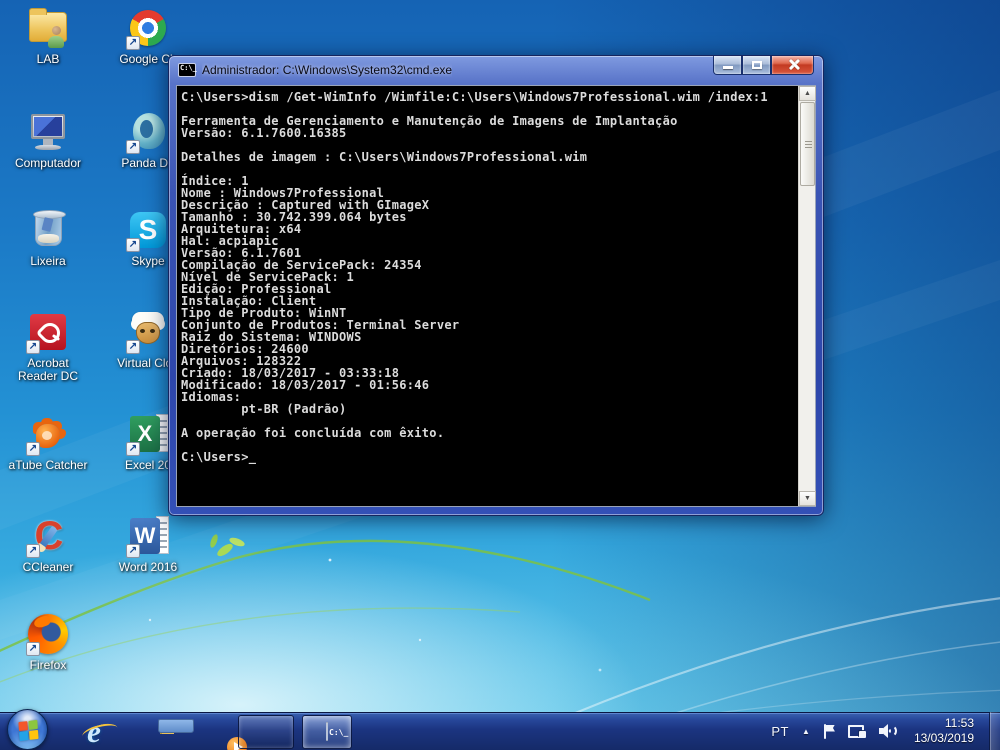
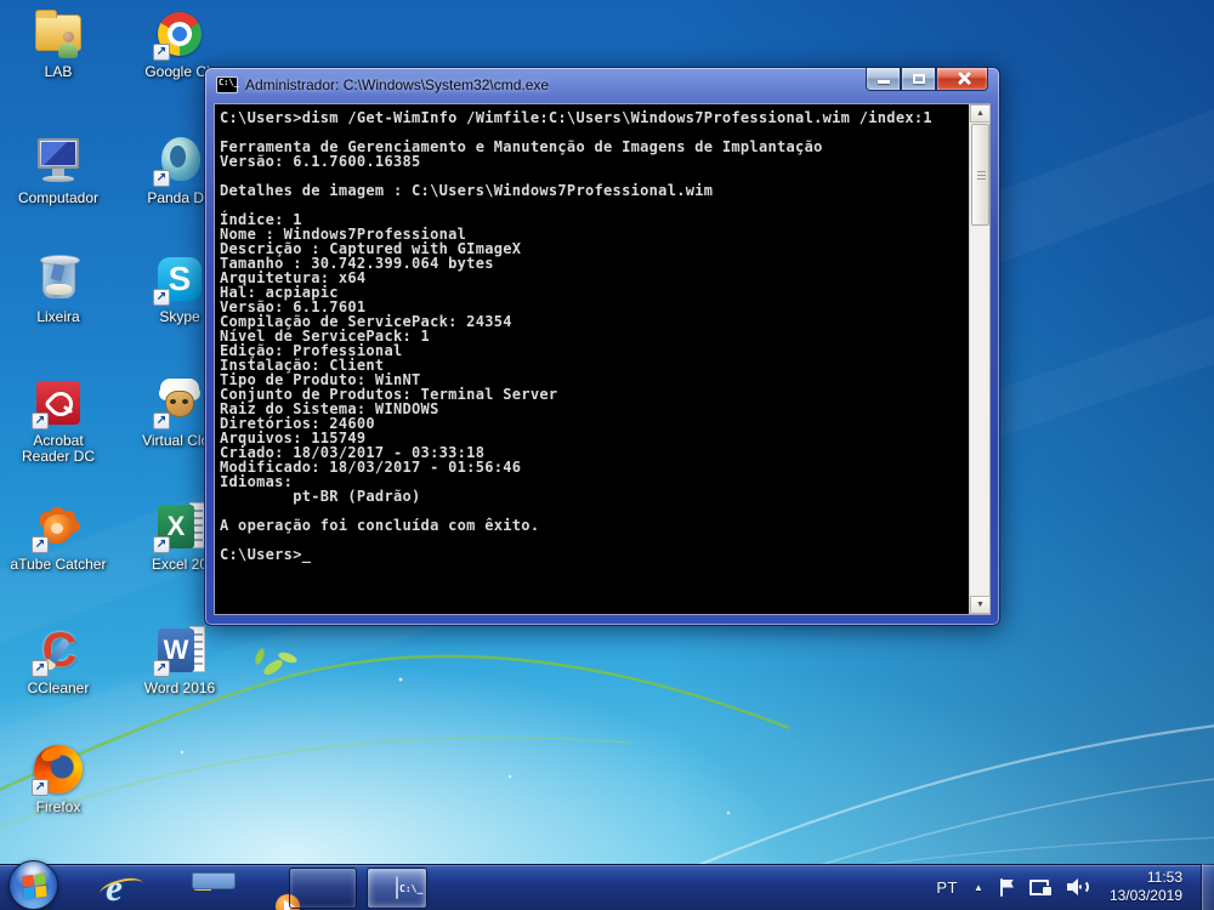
  LAB
  ↗
  Google C
  Computador
  ↗
  Panda D
  Lixeira
  S
  ↗
  Skype
  ↗
  Acrobat Reader DC
  ↗
  Virtual Cl
  ↗
  aTube Catcher
  X
  ↗
  Excel 2
  ↗
  CCleaner
  W
  ↗
  Word 2016
  ↗
  Firefox
  C:\_
  Administrador: C:\Windows\System32\cmd.exe
  C:\Users>dism /Get-WimInfo /Wimfile:C:\Users\Windows7Professional.wim /index:1
  Ferramenta de Gerenciamento e Manutenção de Imagens de Implantação
  Versão: 6.1.7600.16385
  Detalhes de imagem : C:\Users\Windows7Professional.wim
  Índice: 1
  Nome : Windows7Professional
  Descrição : Captured with GImageX
  Tamanho : 30.742.399.064 bytes
  Arquitetura: x64
  Hal: acpiapic
  Versão: 6.1.7601
  Compilação de ServicePack: 24354
  Nível de ServicePack: 1
  Edição: Professional
  Instalação: Client
  Tipo de Produto: WinNT
  Conjunto de Produtos: Terminal Server
  Raiz do Sistema: WINDOWS
  Diretórios: 24600
- Arquivos: 128322
+ Arquivos: 115749
  Criado: 18/03/2017 - 03:33:18
  Modificado: 18/03/2017 - 01:56:46
  Idiomas:
  pt-BR (Padrão)
  A operação foi concluída com êxito.
  C:\Users>_
  e
  C:\_
  PT
  ▲
  11:53
  13/03/2019
